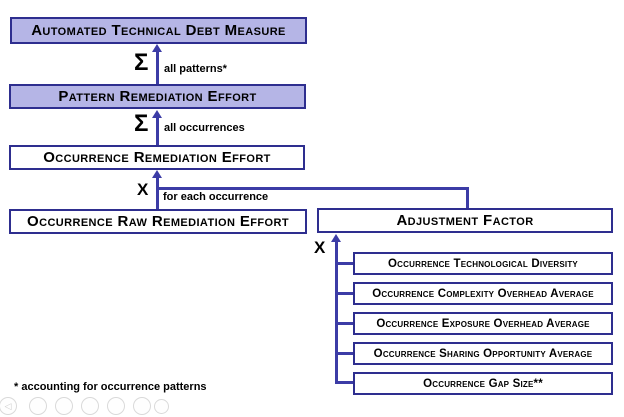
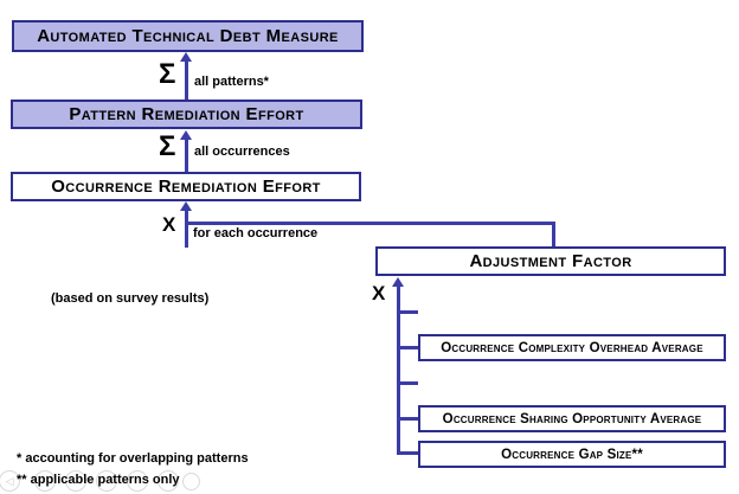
  Automated Technical Debt Measure
  Pattern Remediation Effort
  Occurrence Remediation Effort
- Occurrence Raw Remediation Effort
  Adjustment Factor
- Occurrence Technological Diversity
  Occurrence Complexity Overhead Average
- Occurrence Exposure Overhead Average
  Occurrence Sharing Opportunity Average
  Occurrence Gap Size**
  Σ
  all patterns*
  Σ
  all occurrences
  X
  for each occurrence
  X
+ (based on survey results)
- * accounting for occurrence patterns
+ * accounting for overlapping patterns
+ ** applicable patterns only
  ◁
